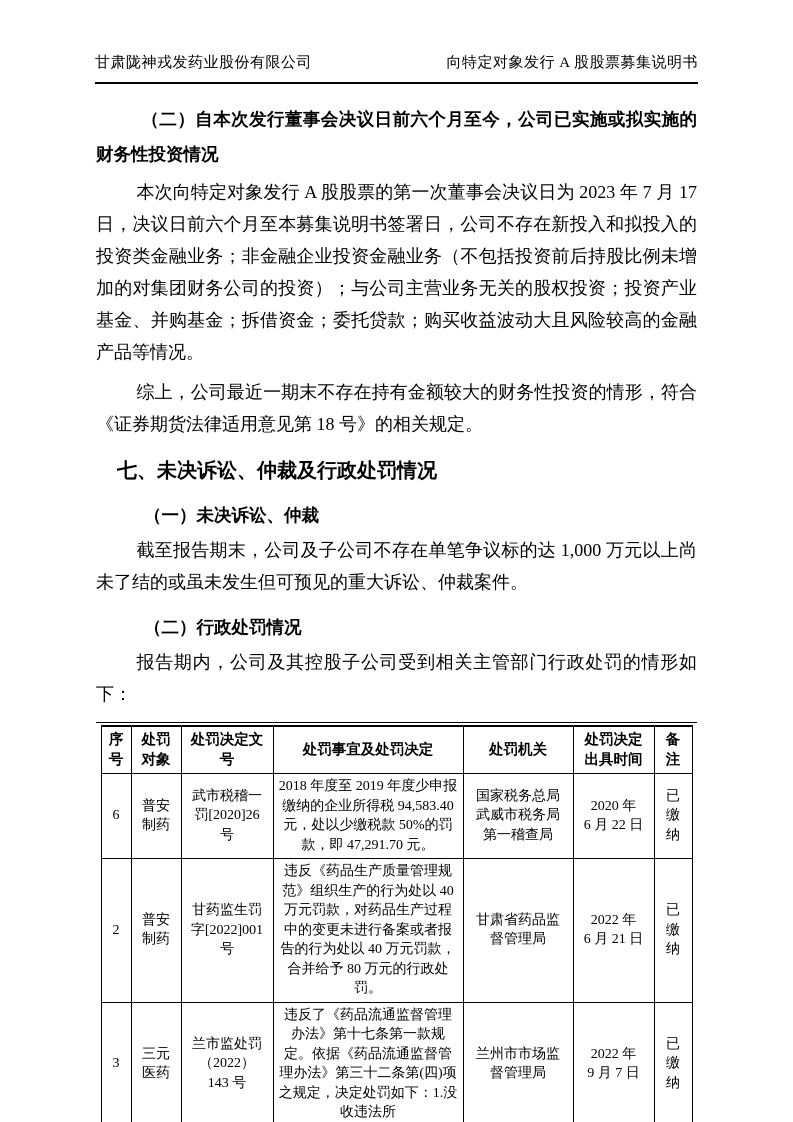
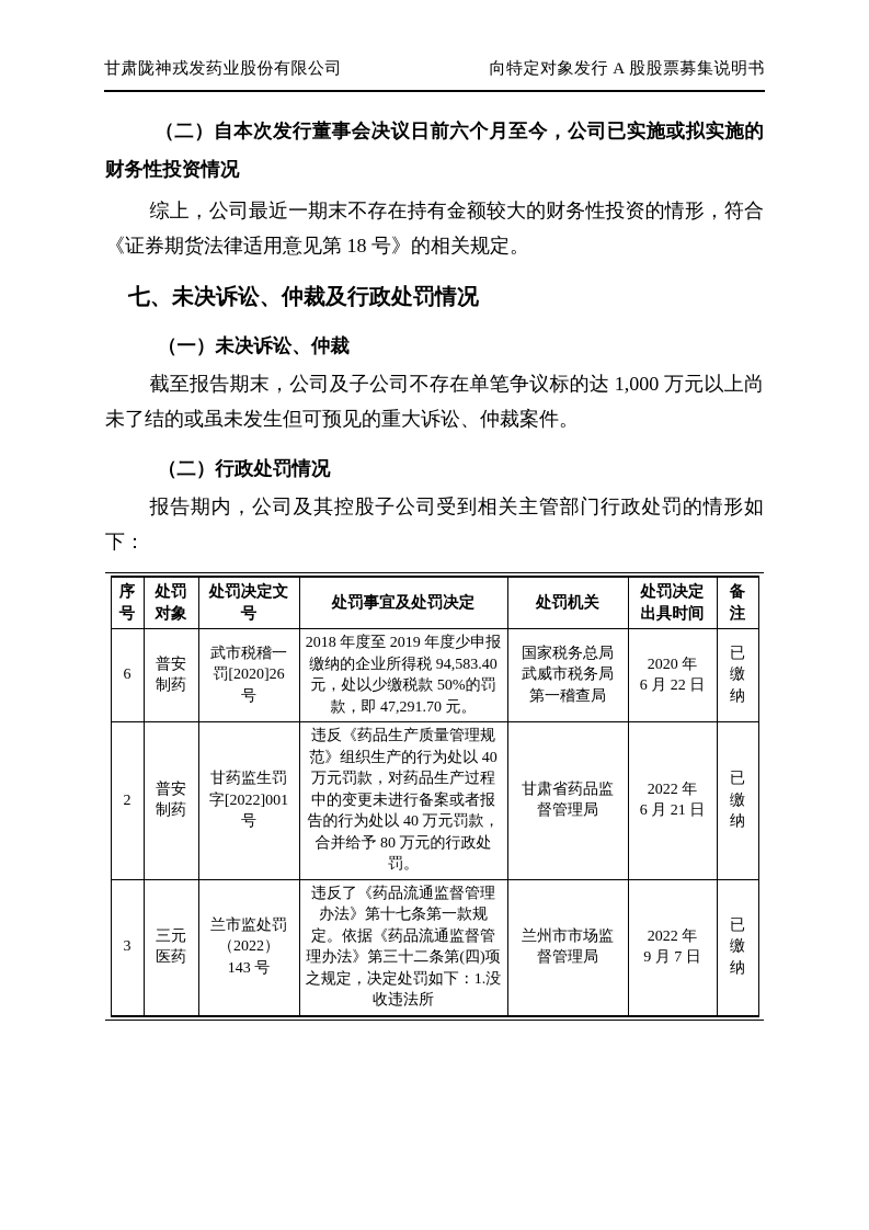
  甘肃陇神戎发药业股份有限公司
  向特定对象发行 A 股股票募集说明书
  （二）自本次发行董事会决议日前六个月至今，公司已实施或拟实施的财务性投资情况
- 本次向特定对象发行 A 股股票的第一次董事会决议日为 2023 年 7 月 17 日，决议日前六个月至本募集说明书签署日，公司不存在新投入和拟投入的投资类金融业务；非金融企业投资金融业务（不包括投资前后持股比例未增加的对集团财务公司的投资）；与公司主营业务无关的股权投资；投资产业基金、并购基金；拆借资金；委托贷款；购买收益波动大且风险较高的金融产品等情况。
  综上，公司最近一期末不存在持有金额较大的财务性投资的情形，符合《证券期货法律适用意见第 18 号》的相关规定。
  七、未决诉讼、仲裁及行政处罚情况
  （一）未决诉讼、仲裁
  截至报告期末，公司及子公司不存在单笔争议标的达 1,000 万元以上尚未了结的或虽未发生但可预见的重大诉讼、仲裁案件。
  （二）行政处罚情况
  报告期内，公司及其控股子公司受到相关主管部门行政处罚的情形如下：
  序 号	处罚 对象	处罚决定文 号	处罚事宜及处罚决定	处罚机关	处罚决定 出具时间	备 注
  6	普安 制药	武市税稽一 罚[2020]26 号	2018 年度至 2019 年度少申报缴纳的企业所得税 94,583.40 元，处以少缴税款 50%的罚款，即 47,291.70 元。	国家税务总局 武威市税务局 第一稽查局	2020 年 6 月 22 日	已 缴 纳
  2	普安 制药	甘药监生罚 字[2022]001 号	违反《药品生产质量管理规范》组织生产的行为处以 40 万元罚款，对药品生产过程中的变更未进行备案或者报告的行为处以 40 万元罚款，合并给予 80 万元的行政处罚。	甘肃省药品监 督管理局	2022 年 6 月 21 日	已 缴 纳
  3	三元 医药	兰市监处罚 （2022） 143 号	违反了《药品流通监督管理办法》第十七条第一款规定。依据《药品流通监督管理办法》第三十二条第(四)项之规定，决定处罚如下：1.没收违法所	兰州市市场监 督管理局	2022 年 9 月 7 日	已 缴 纳
